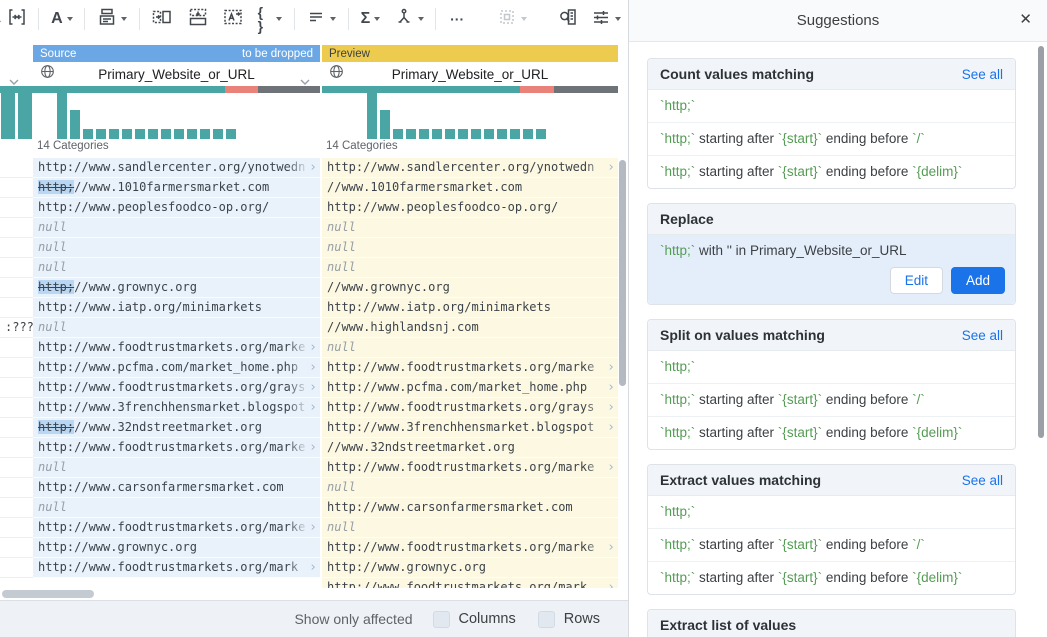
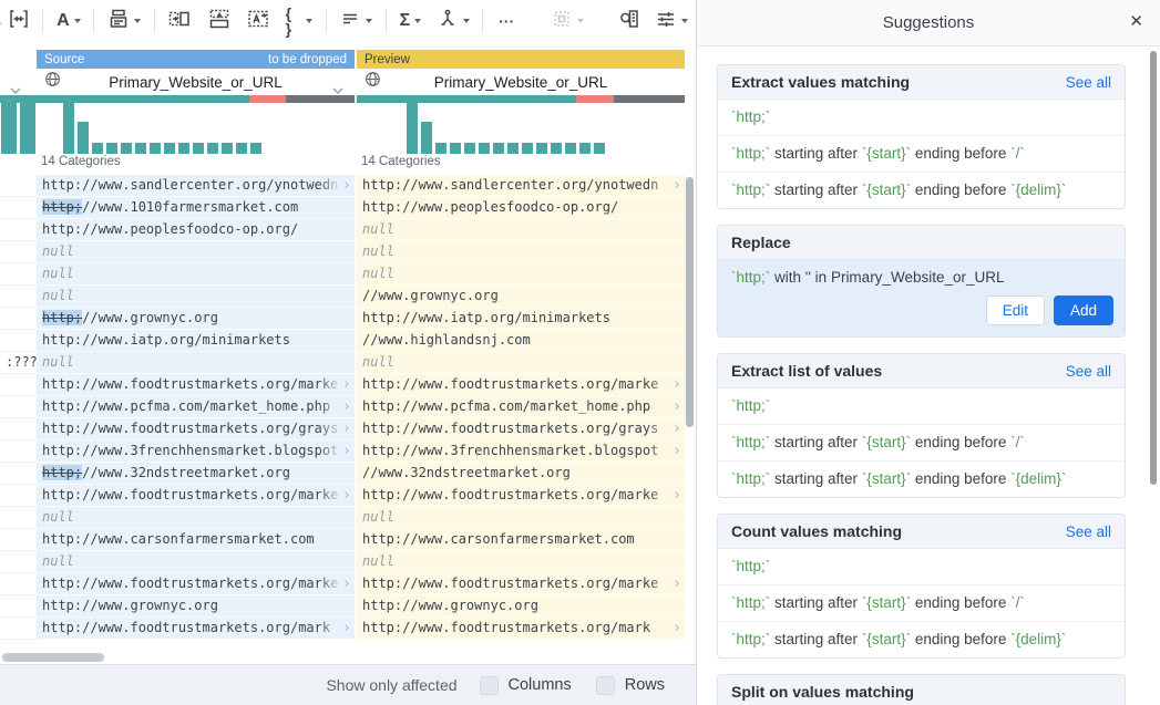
  A
  { }
  Σ
  ···
  :???
  Source
  to be dropped
  Primary_Website_or_URL
  14 Categories
  http://www.sandlercenter.org/ynotwedn
  ›
  http;//www.1010farmersmarket.com
  http://www.peoplesfoodco-op.org/
  null
  null
  null
  http;//www.grownyc.org
  http://www.iatp.org/minimarkets
  null
  http://www.foodtrustmarkets.org/marke
  ›
  http://www.pcfma.com/market_home.php
  ›
  http://www.foodtrustmarkets.org/grays
  ›
  http://www.3frenchhensmarket.blogspot
  ›
  http;//www.32ndstreetmarket.org
  http://www.foodtrustmarkets.org/marke
  ›
  null
  http://www.carsonfarmersmarket.com
  null
  http://www.foodtrustmarkets.org/marke
  ›
  http://www.grownyc.org
  http://www.foodtrustmarkets.org/mark
  ›
  Preview
  Primary_Website_or_URL
  14 Categories
  http://www.sandlercenter.org/ynotwedn
  ›
- //www.1010farmersmarket.com
  http://www.peoplesfoodco-op.org/
  null
  null
  null
  //www.grownyc.org
  http://www.iatp.org/minimarkets
  //www.highlandsnj.com
  null
  http://www.foodtrustmarkets.org/marke
  ›
  http://www.pcfma.com/market_home.php
  ›
  http://www.foodtrustmarkets.org/grays
  ›
  http://www.3frenchhensmarket.blogspot
  ›
  //www.32ndstreetmarket.org
  http://www.foodtrustmarkets.org/marke
  ›
  null
  http://www.carsonfarmersmarket.com
  null
  http://www.foodtrustmarkets.org/marke
  ›
  http://www.grownyc.org
  http://www.foodtrustmarkets.org/mark
  ›
  Show only affected
  Columns
  Rows
  Suggestions
  ✕
- Count values matching
+ Extract values matching
  See all
  `http;`
  `http;` starting after `{start}` ending before `/`
  `http;` starting after `{start}` ending before `{delim}`
  Replace
  `http;` with '' in Primary_Website_or_URL
  Edit
  Add
- Split on values matching
+ Extract list of values
  See all
  `http;`
  `http;` starting after `{start}` ending before `/`
  `http;` starting after `{start}` ending before `{delim}`
- Extract values matching
+ Count values matching
  See all
  `http;`
  `http;` starting after `{start}` ending before `/`
  `http;` starting after `{start}` ending before `{delim}`
- Extract list of values
+ Split on values matching
